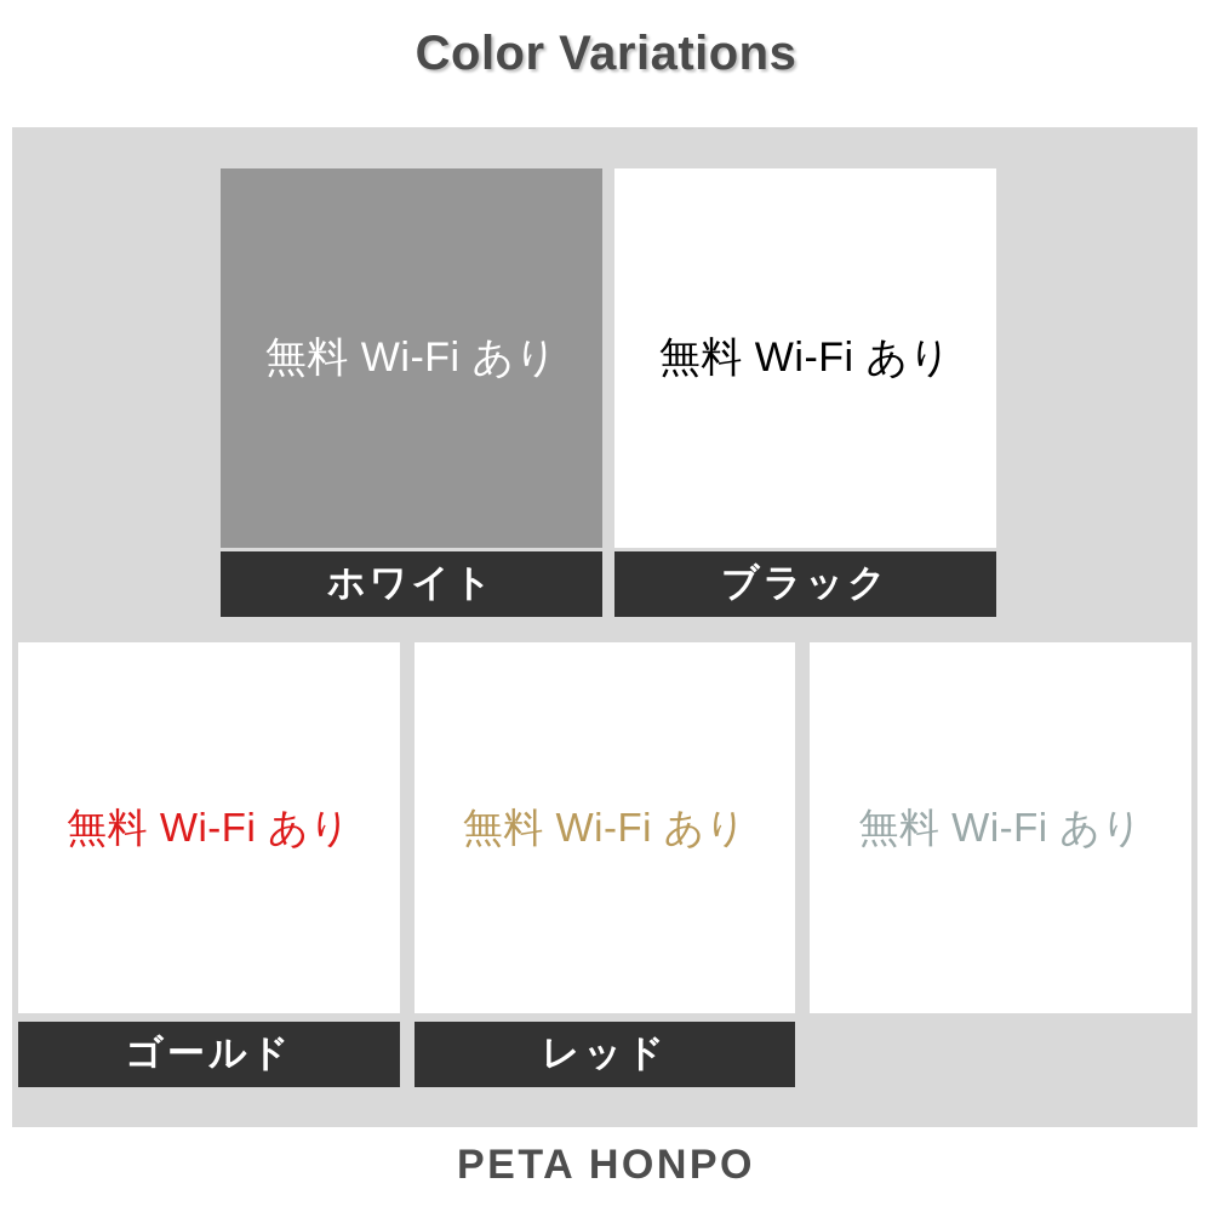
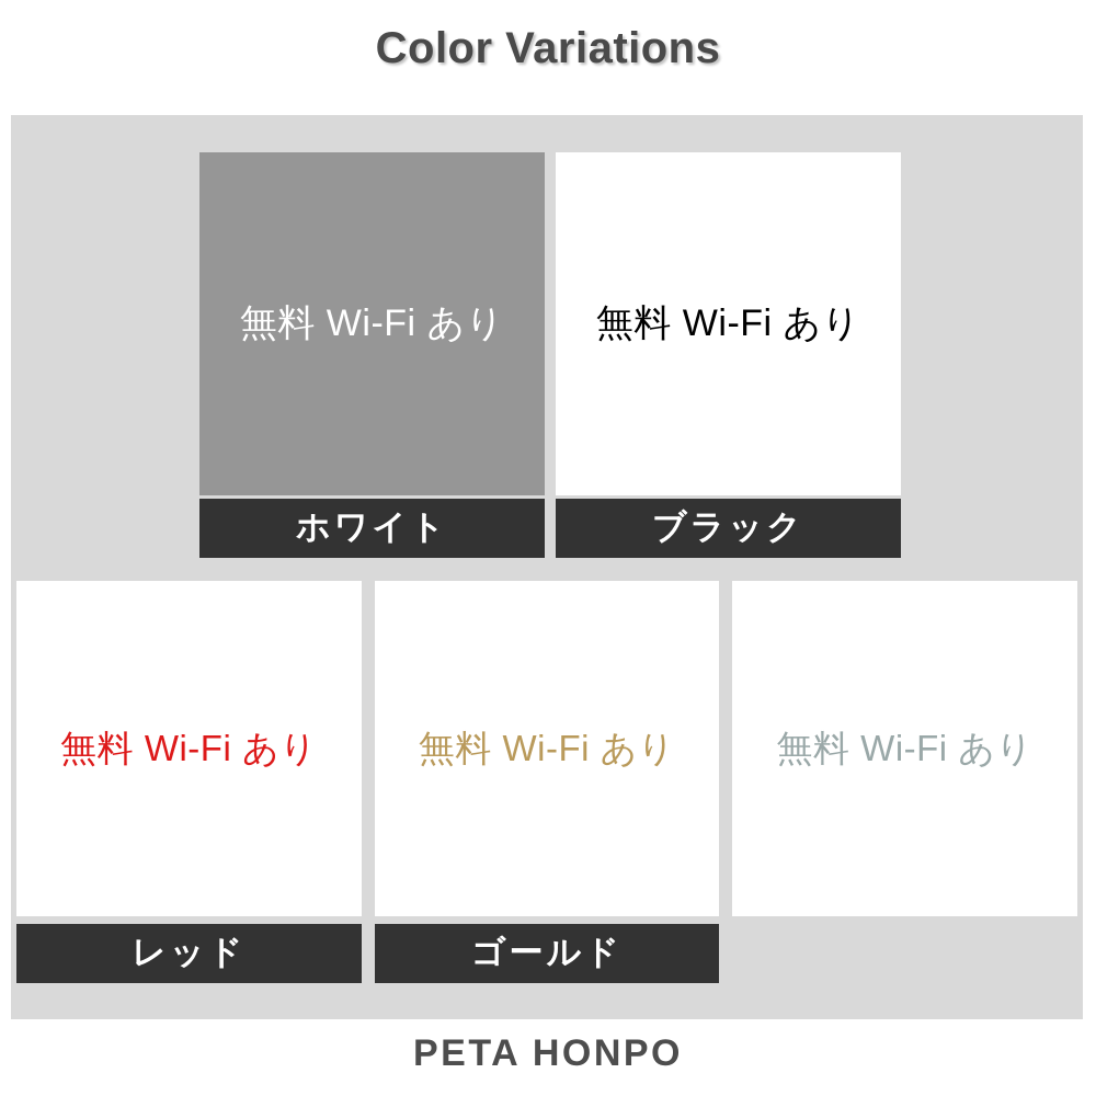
  Color Variations
  無料 Wi-Fi あり
  ホワイト
  無料 Wi-Fi あり
  ブラック
  無料 Wi-Fi あり
- ゴールド
+ レッド
  無料 Wi-Fi あり
- レッド
+ ゴールド
  無料 Wi-Fi あり
  PETA HONPO
